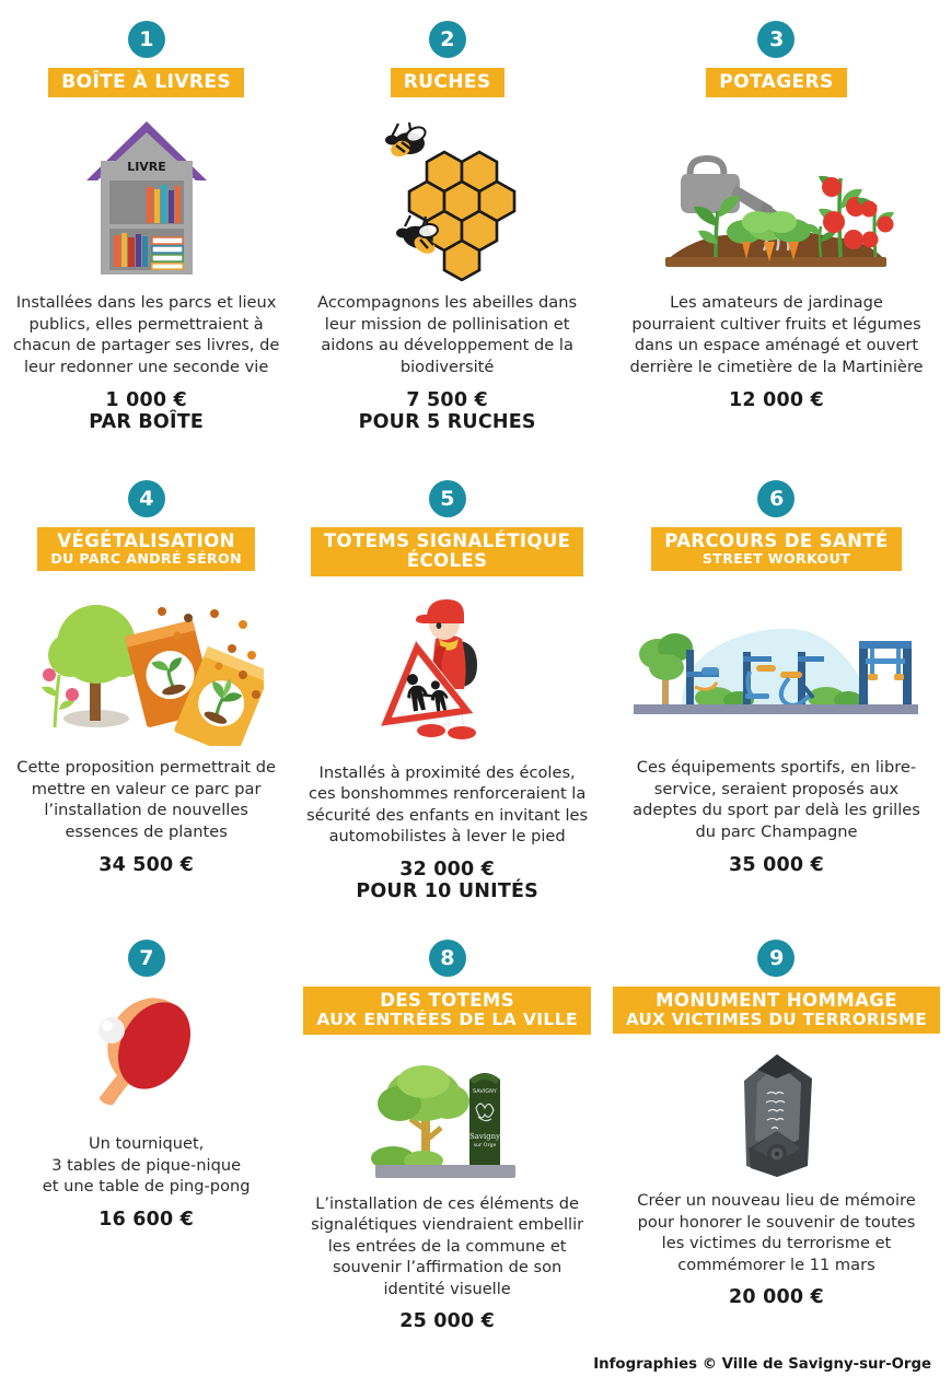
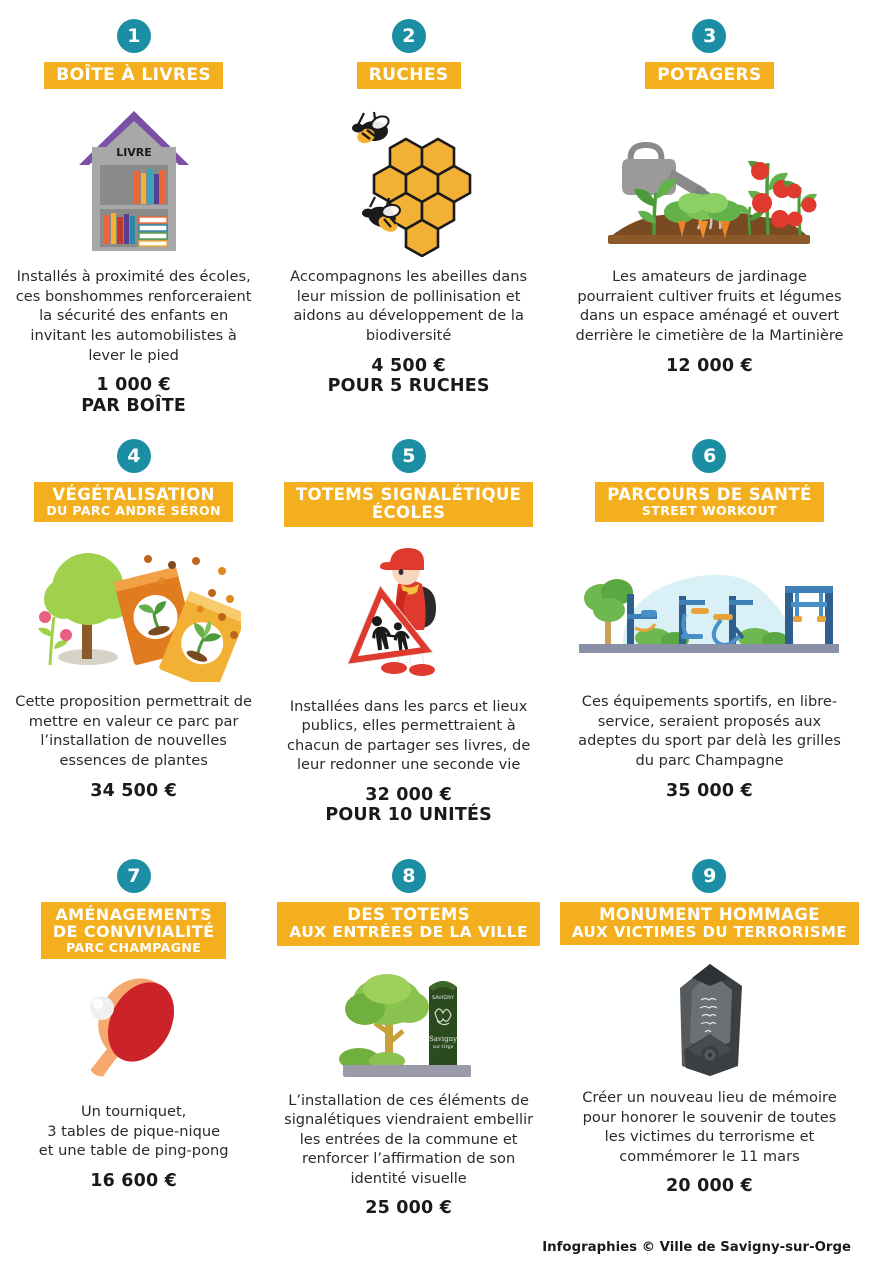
  1
  BOÎTE À LIVRES
  LIVRE
- Installées dans les parcs et lieux publics, elles permettraient à chacun de partager ses livres, de leur redonner une seconde vie
+ Installés à proximité des écoles, ces bonshommes renforceraient la sécurité des enfants en invitant les automobilistes à lever le pied
  1 000 €
  PAR BOÎTE
  2
  RUCHES
  Accompagnons les abeilles dans leur mission de pollinisation et aidons au développement de la biodiversité
- 7 500 €
+ 4 500 €
  POUR 5 RUCHES
  3
  POTAGERS
  Les amateurs de jardinage pourraient cultiver fruits et légumes dans un espace aménagé et ouvert derrière le cimetière de la Martinière
  12 000 €
  4
  VÉGÉTALISATION
  DU PARC ANDRÉ SÉRON
  Cette proposition permettrait de mettre en valeur ce parc par l’installation de nouvelles essences de plantes
  34 500 €
  5
  TOTEMS SIGNALÉTIQUE
  ÉCOLES
- Installés à proximité des écoles, ces bonshommes renforceraient la sécurité des enfants en invitant les automobilistes à lever le pied
+ Installées dans les parcs et lieux publics, elles permettraient à chacun de partager ses livres, de leur redonner une seconde vie
  32 000 €
  POUR 10 UNITÉS
  6
  PARCOURS DE SANTÉ
  STREET WORKOUT
  Ces équipements sportifs, en libre-service, seraient proposés aux adeptes du sport par delà les grilles du parc Champagne
  35 000 €
  7
+ AMÉNAGEMENTS
+ DE CONVIVIALITÉ
+ PARC CHAMPAGNE
  Un tourniquet,
  3 tables de pique-nique
  et une table de ping-pong
  16 600 €
  8
  DES TOTEMS
  AUX ENTRÉES DE LA VILLE
  Savigny
- L’installation de ces éléments de signalétiques viendraient embellir les entrées de la commune et souvenir l’affirmation de son identité visuelle
+ L’installation de ces éléments de signalétiques viendraient embellir les entrées de la commune et renforcer l’affirmation de son identité visuelle
  25 000 €
  9
  MONUMENT HOMMAGE
  AUX VICTIMES DU TERRORISME
  Créer un nouveau lieu de mémoire pour honorer le souvenir de toutes les victimes du terrorisme et commémorer le 11 mars
  20 000 €
  Infographies © Ville de Savigny-sur-Orge
